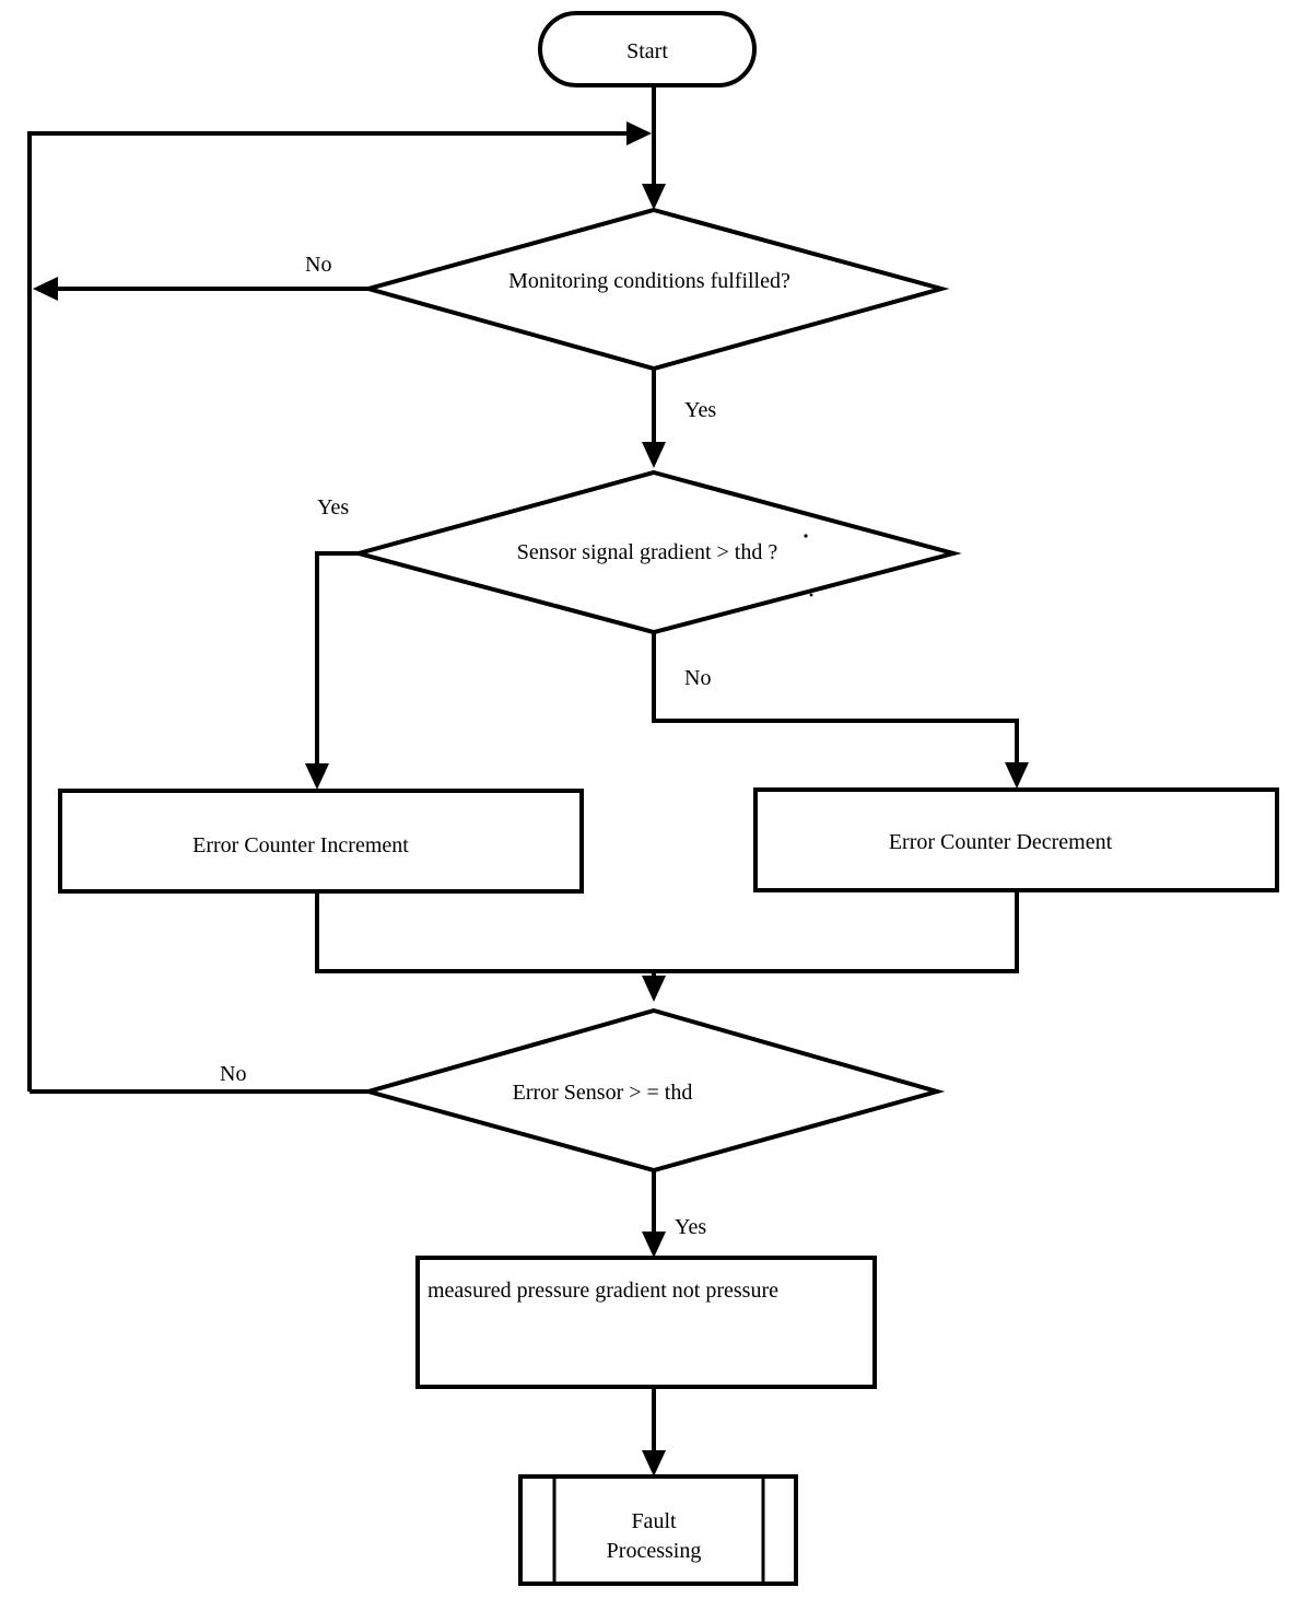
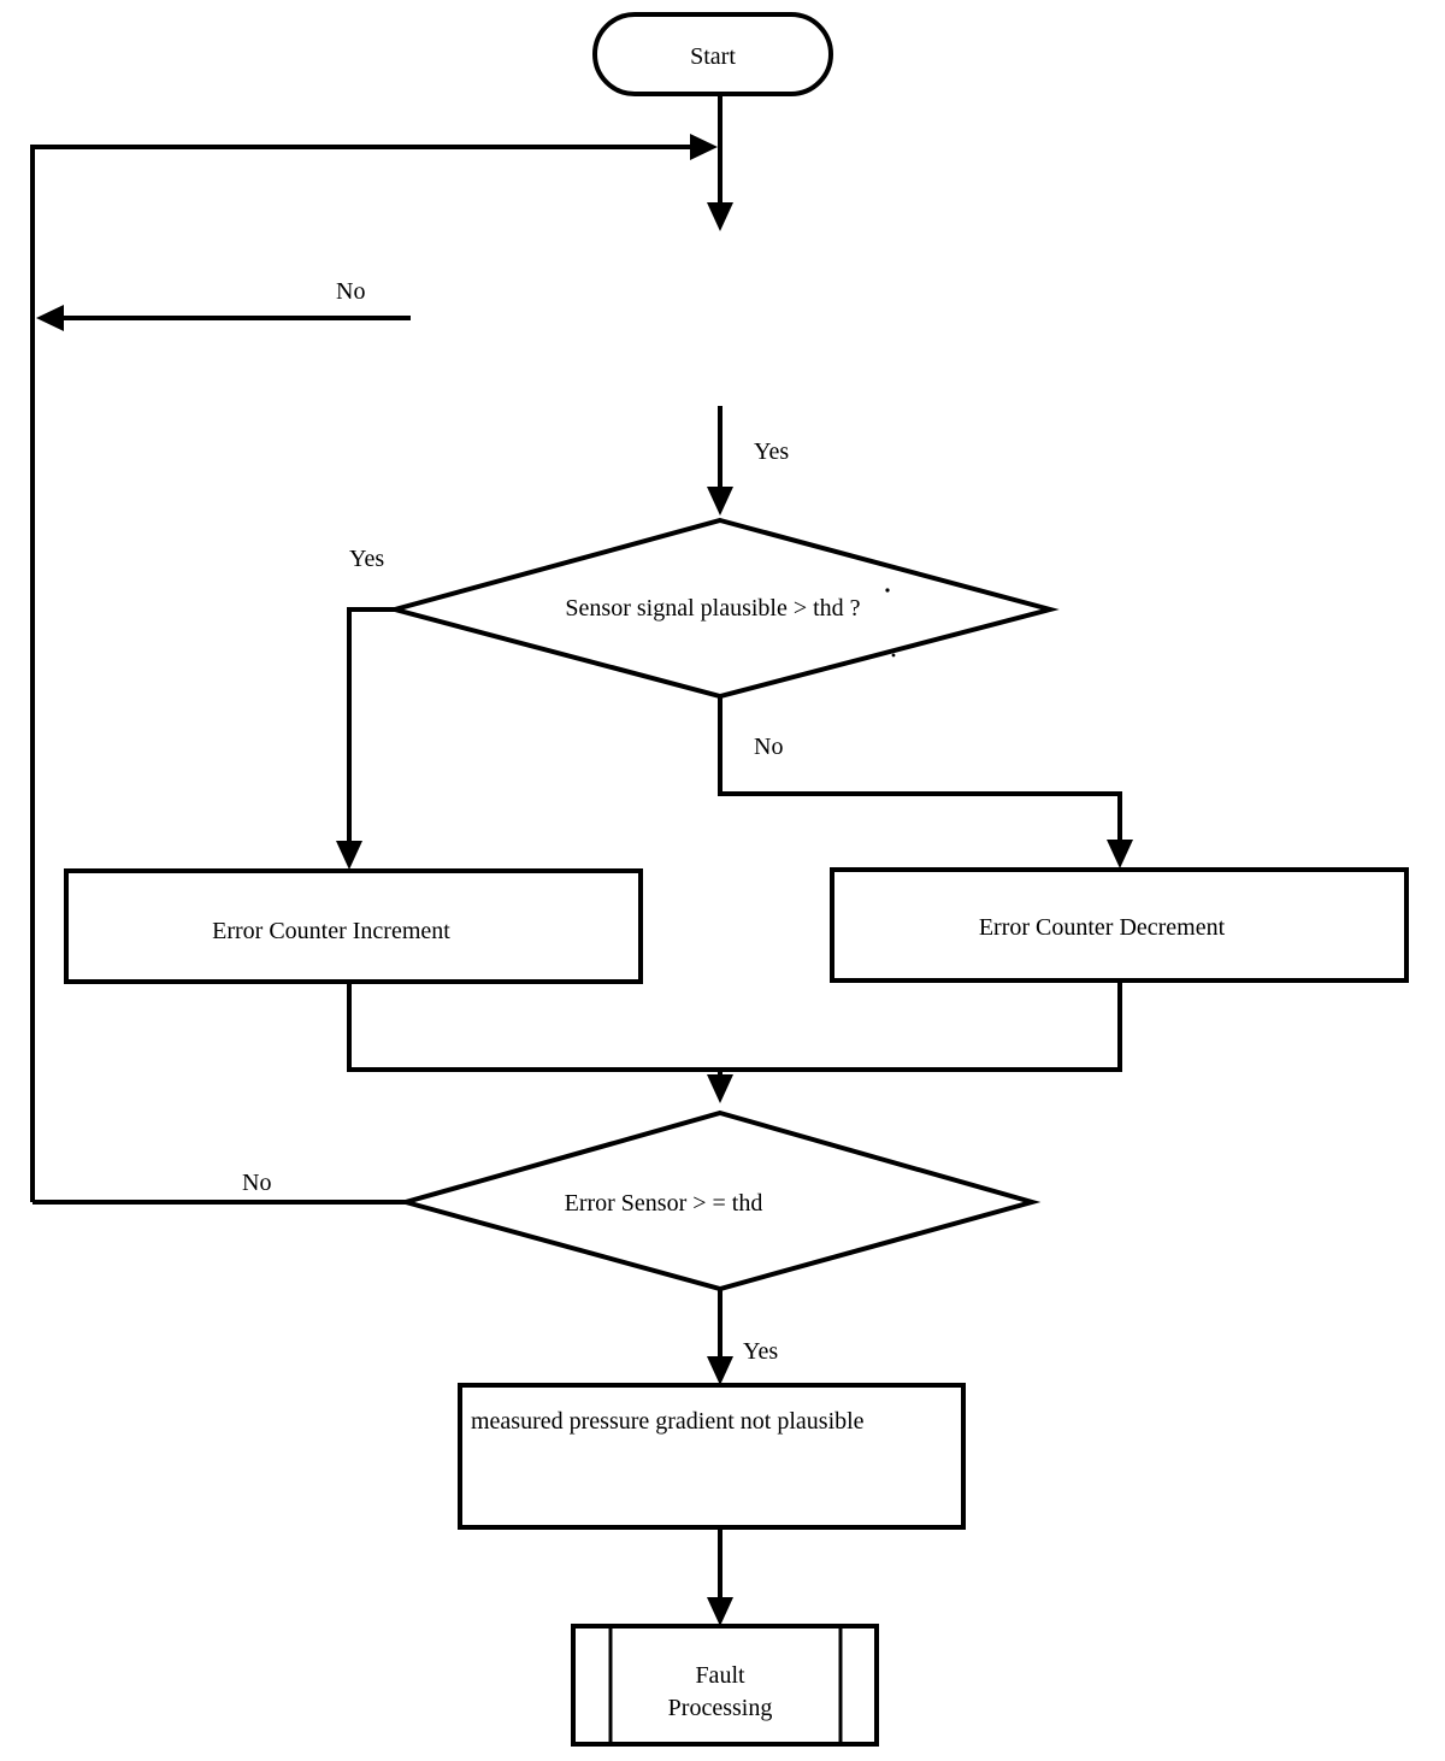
  Start
- Monitoring conditions fulfilled?
- Sensor signal gradient > thd ?
+ Sensor signal plausible > thd ?
  Error Counter Increment
  Error Counter Decrement
  Error Sensor > = thd
- measured pressure gradient not pressure
+ measured pressure gradient not plausible
  Fault
  Processing
  No
  Yes
  Yes
  No
  No
  Yes
